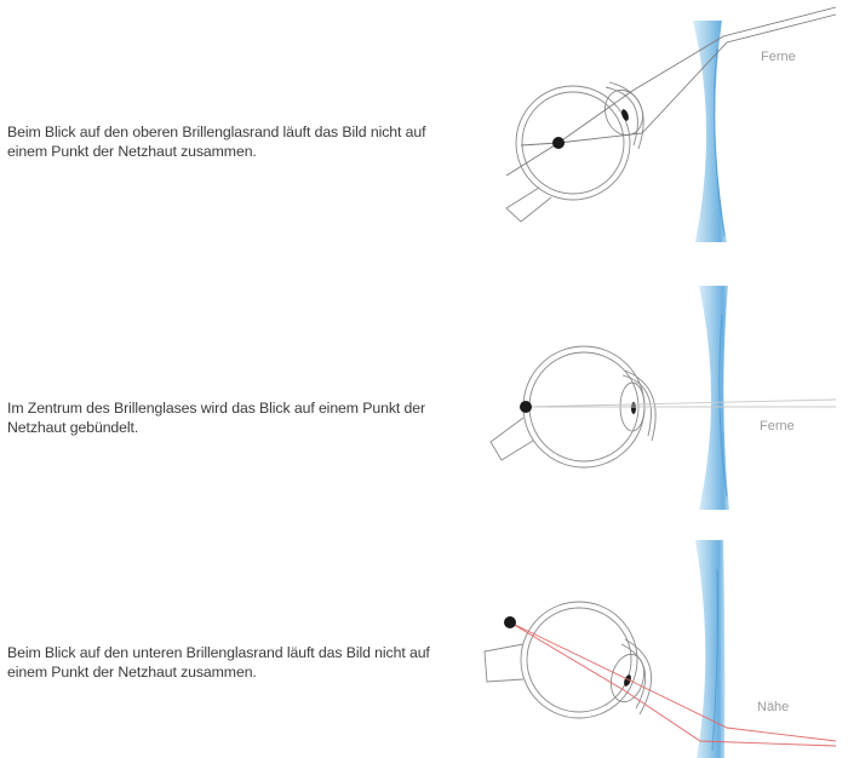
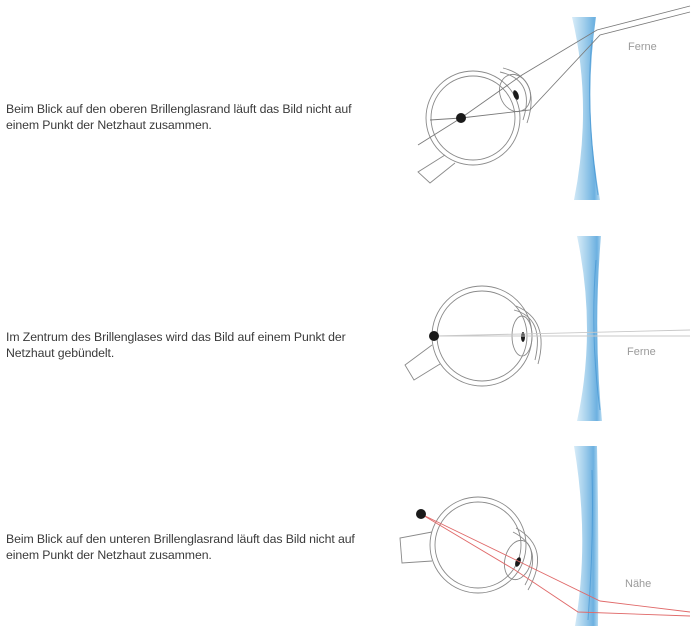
  Beim Blick auf den oberen Brillenglasrand läuft das Bild nicht auf einem Punkt der Netzhaut zusammen.
  Ferne
- Im Zentrum des Brillenglases wird das Blick auf einem Punkt der Netzhaut gebündelt.
+ Im Zentrum des Brillenglases wird das Bild auf einem Punkt der Netzhaut gebündelt.
  Ferne
  Beim Blick auf den unteren Brillenglasrand läuft das Bild nicht auf einem Punkt der Netzhaut zusammen.
  Nähe
